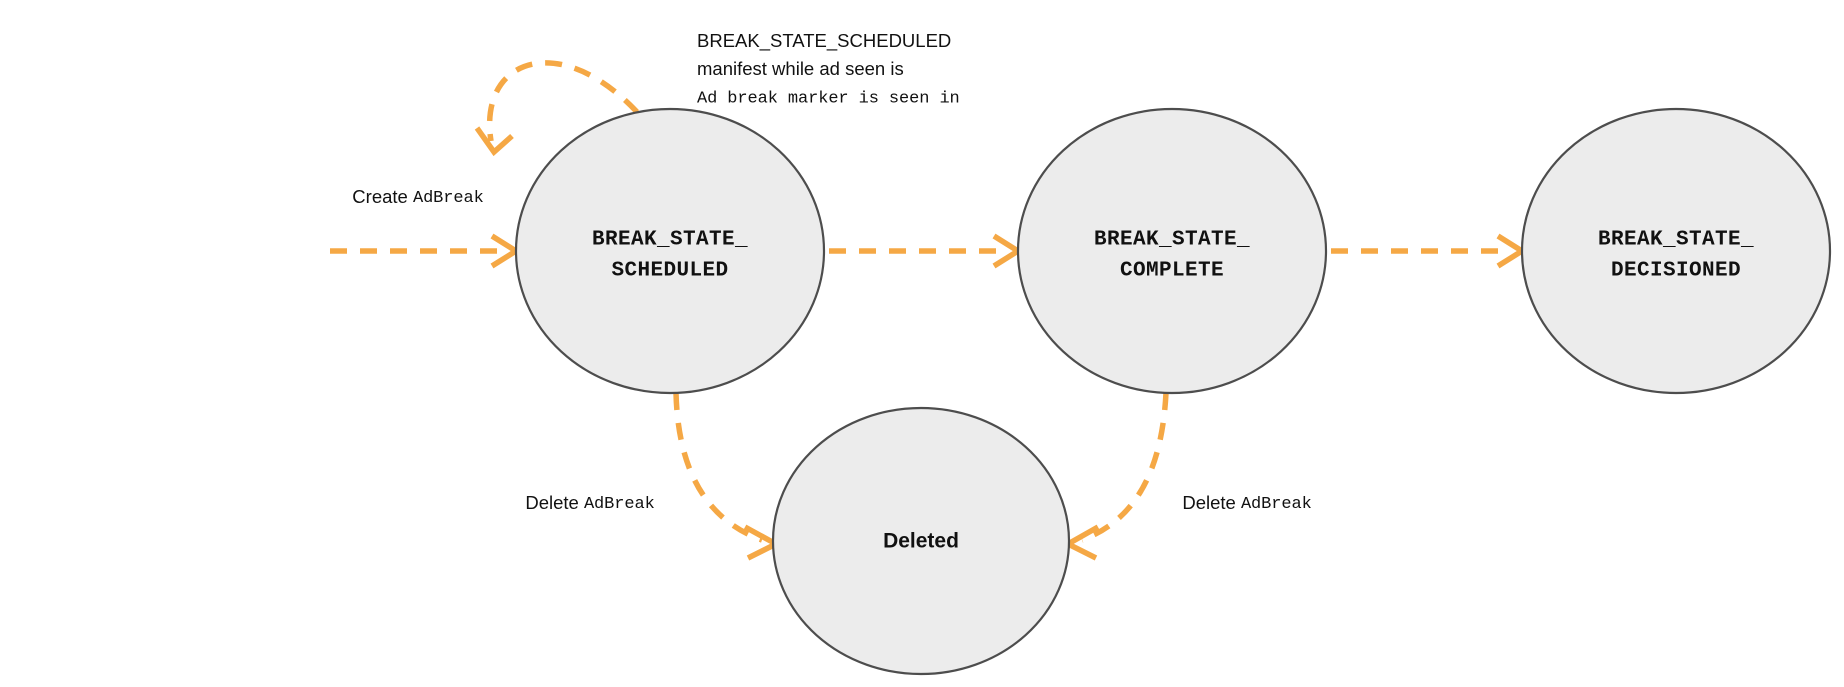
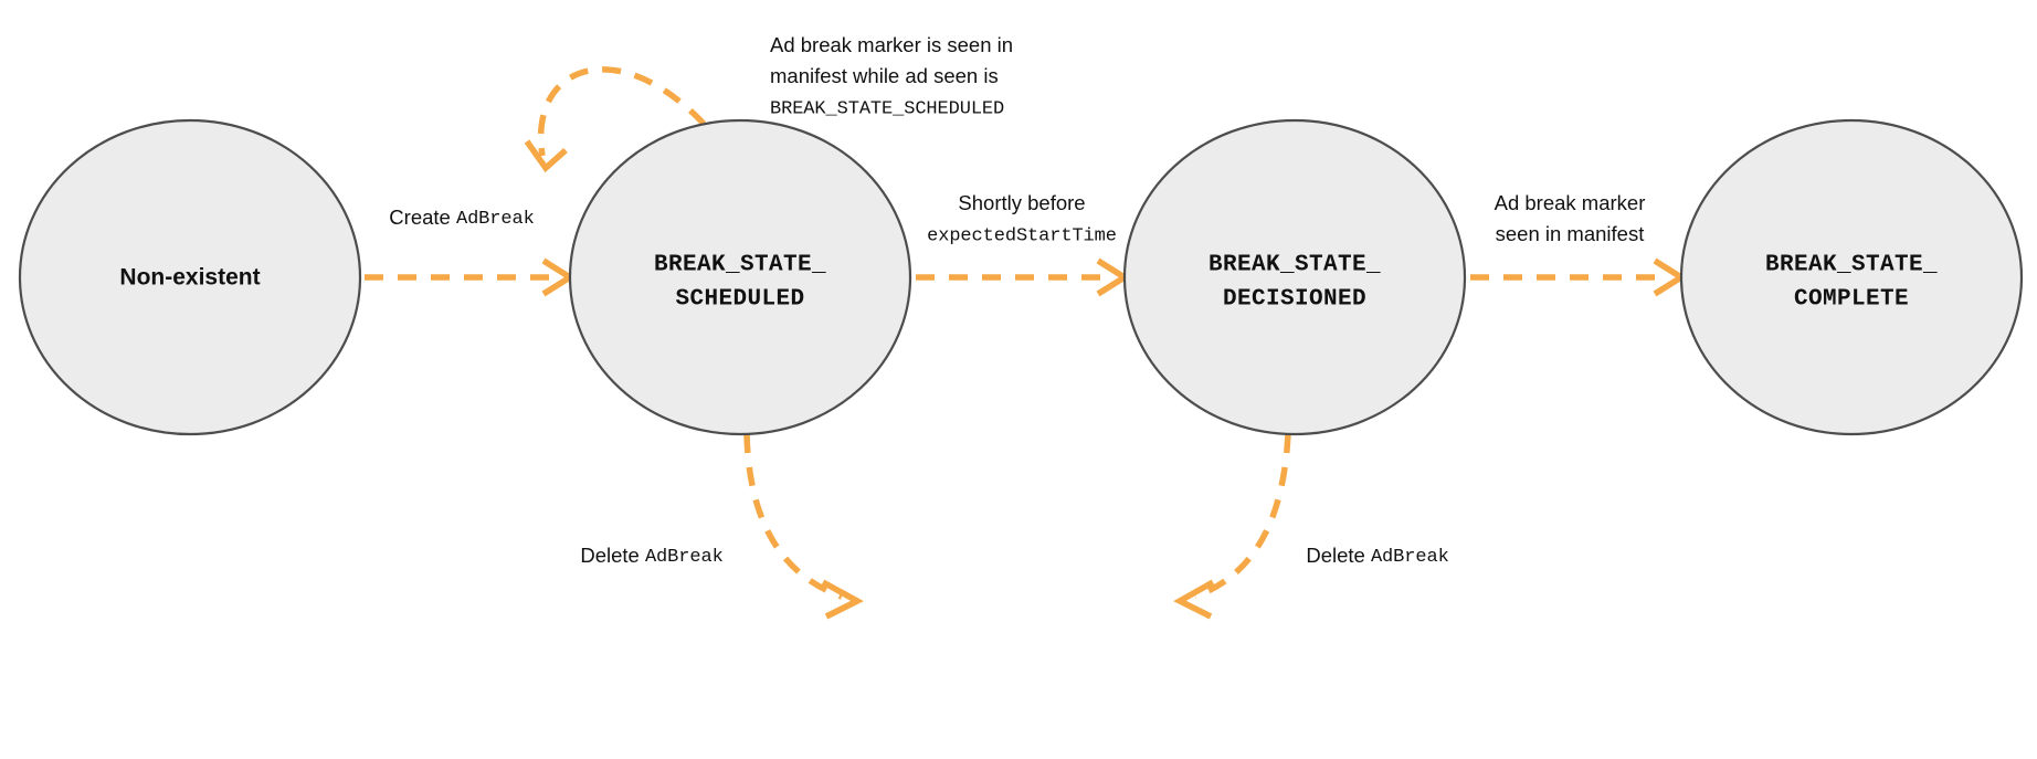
+ Non-existent
  BREAK_STATE_
  SCHEDULED
  BREAK_STATE_
- COMPLETE
+ DECISIONED
  BREAK_STATE_
- DECISIONED
+ COMPLETE
- Deleted
  Create AdBreak
- BREAK_STATE_SCHEDULED
+ Ad break marker is seen in
  manifest while ad seen is
- Ad break marker is seen in
+ BREAK_STATE_SCHEDULED
+ Shortly before
+ expectedStartTime
+ Ad break marker
+ seen in manifest
  Delete AdBreak
  Delete AdBreak
